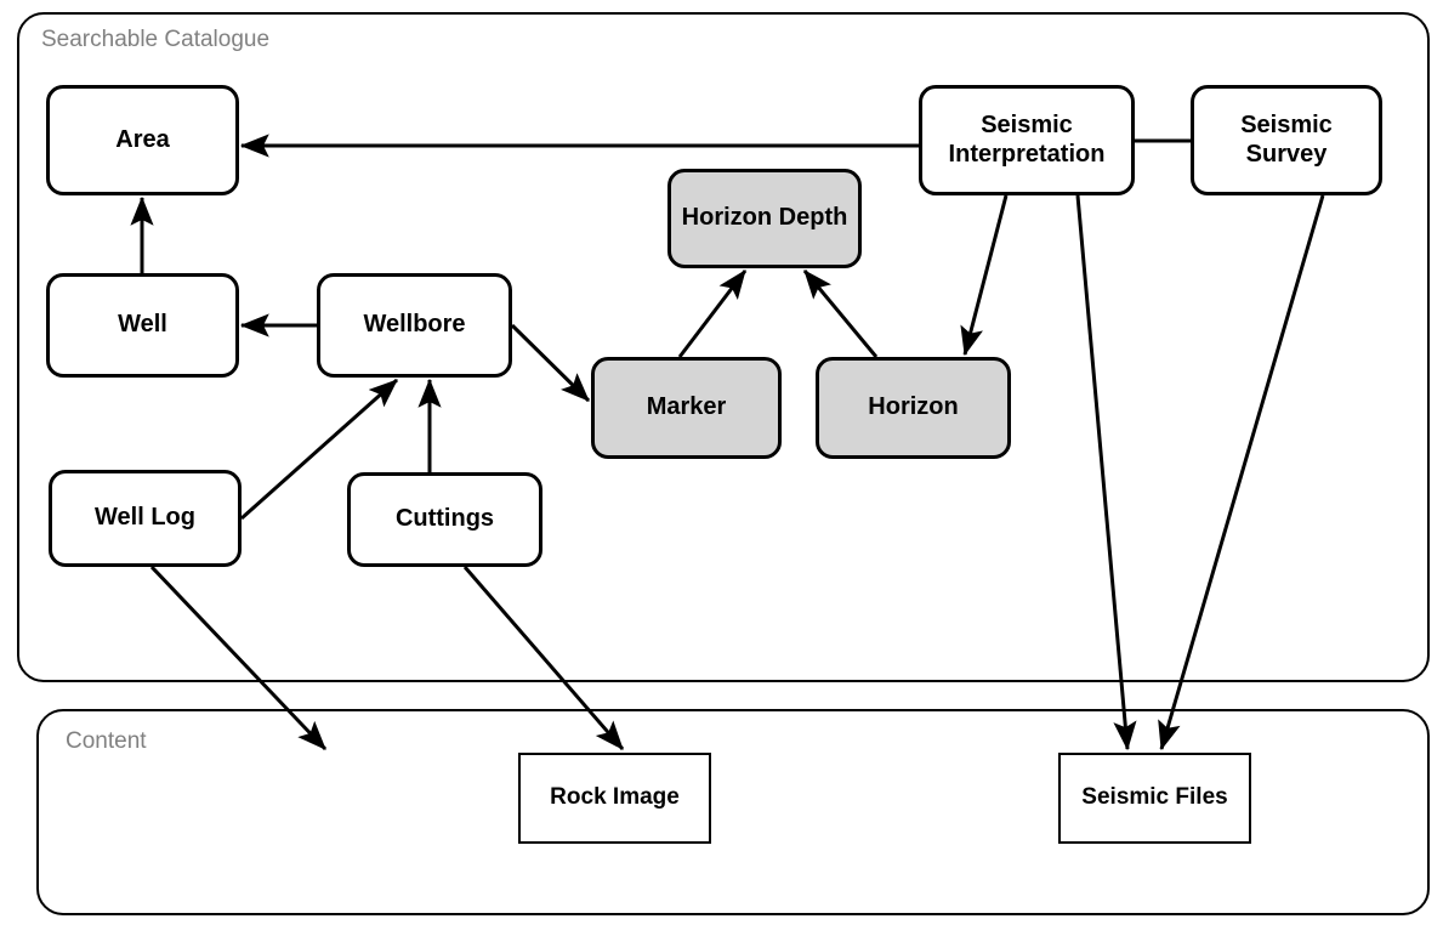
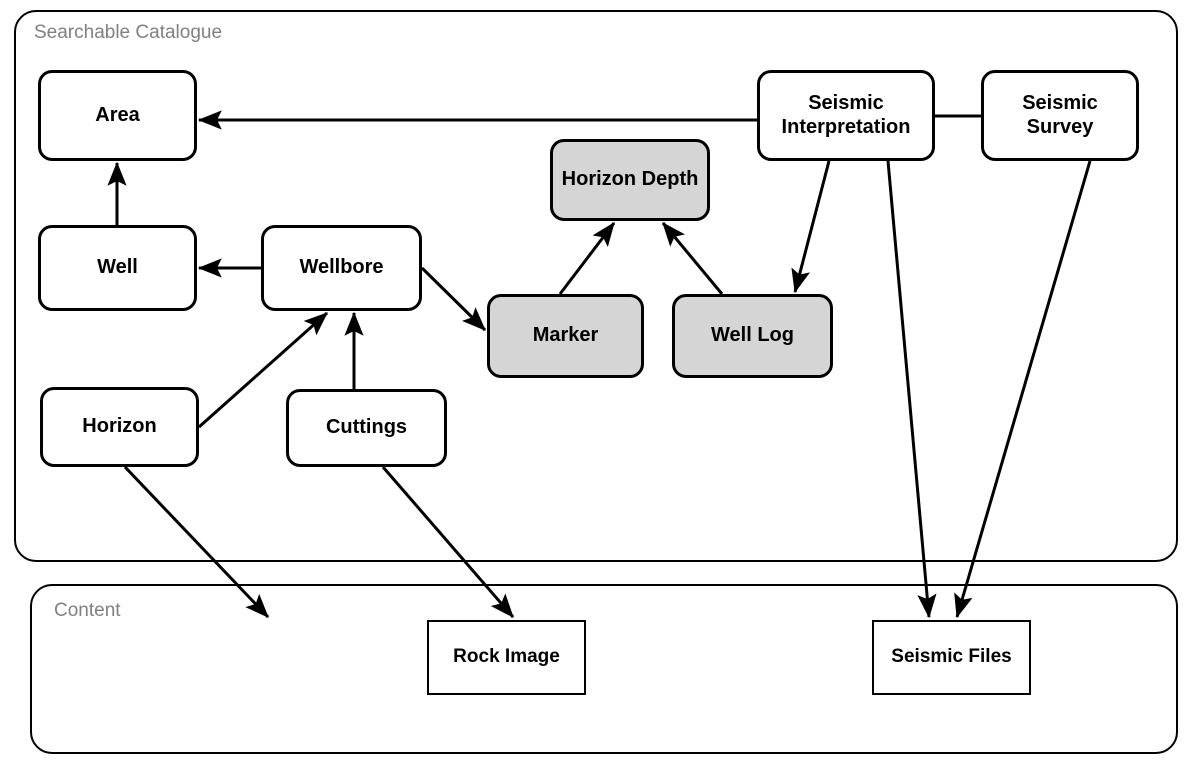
  Searchable Catalogue
  Content
  Area
  Well
  Wellbore
- Well Log
+ Horizon
  Cuttings
  Horizon Depth
  Marker
- Horizon
+ Well Log
  Seismic Interpretation
  Seismic Survey
  Rock Image
  Seismic Files
